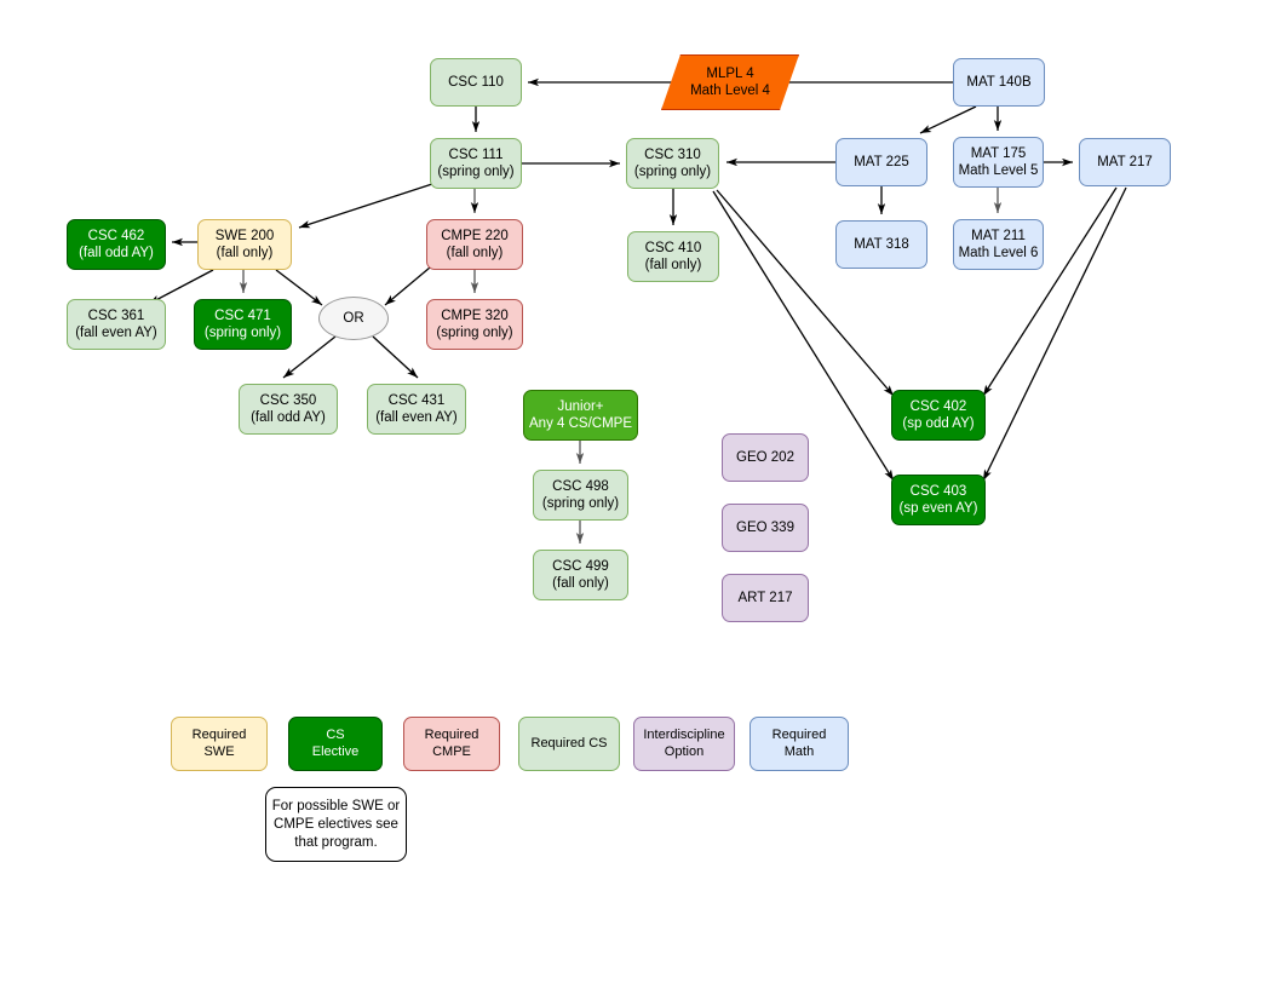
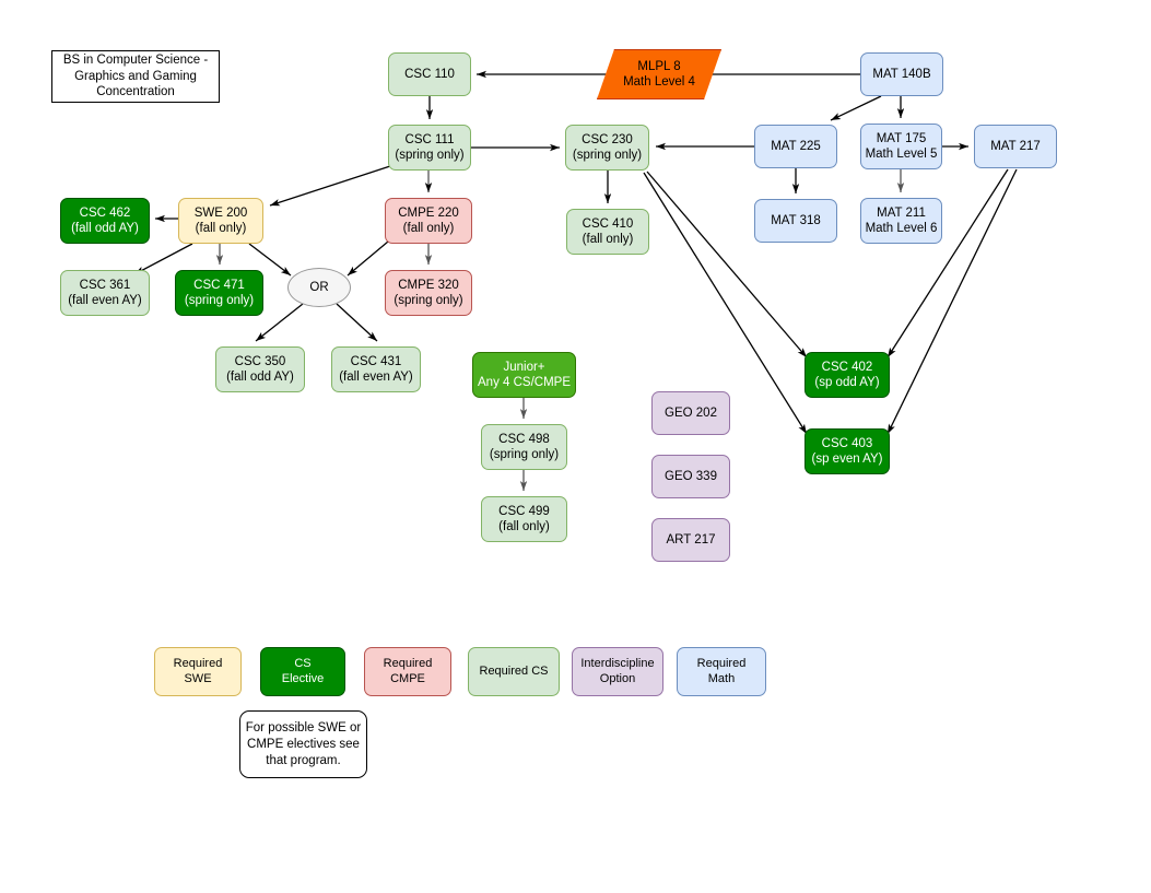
+ BS in Computer Science -
+ Graphics and Gaming
+ Concentration
- MLPL 4
+ MLPL 8
  Math Level 4
  OR
  CSC 110
  CSC 111
  (spring only)
- CSC 310
+ CSC 230
  (spring only)
  CSC 410
  (fall only)
  CMPE 220
  (fall only)
  CMPE 320
  (spring only)
  SWE 200
  (fall only)
  CSC 462
  (fall odd AY)
  CSC 361
  (fall even AY)
  CSC 471
  (spring only)
  CSC 350
  (fall odd AY)
  CSC 431
  (fall even AY)
  Junior+
  Any 4 CS/CMPE
  CSC 498
  (spring only)
  CSC 499
  (fall only)
  GEO 202
  GEO 339
  ART 217
  MAT 140B
  MAT 225
  MAT 175
  Math Level 5
  MAT 217
  MAT 318
  MAT 211
  Math Level 6
  CSC 402
  (sp odd AY)
  CSC 403
  (sp even AY)
  Required
  SWE
  CS
  Elective
  Required
  CMPE
  Required CS
  Interdiscipline
  Option
  Required
  Math
  For possible SWE or
  CMPE electives see
  that program.
